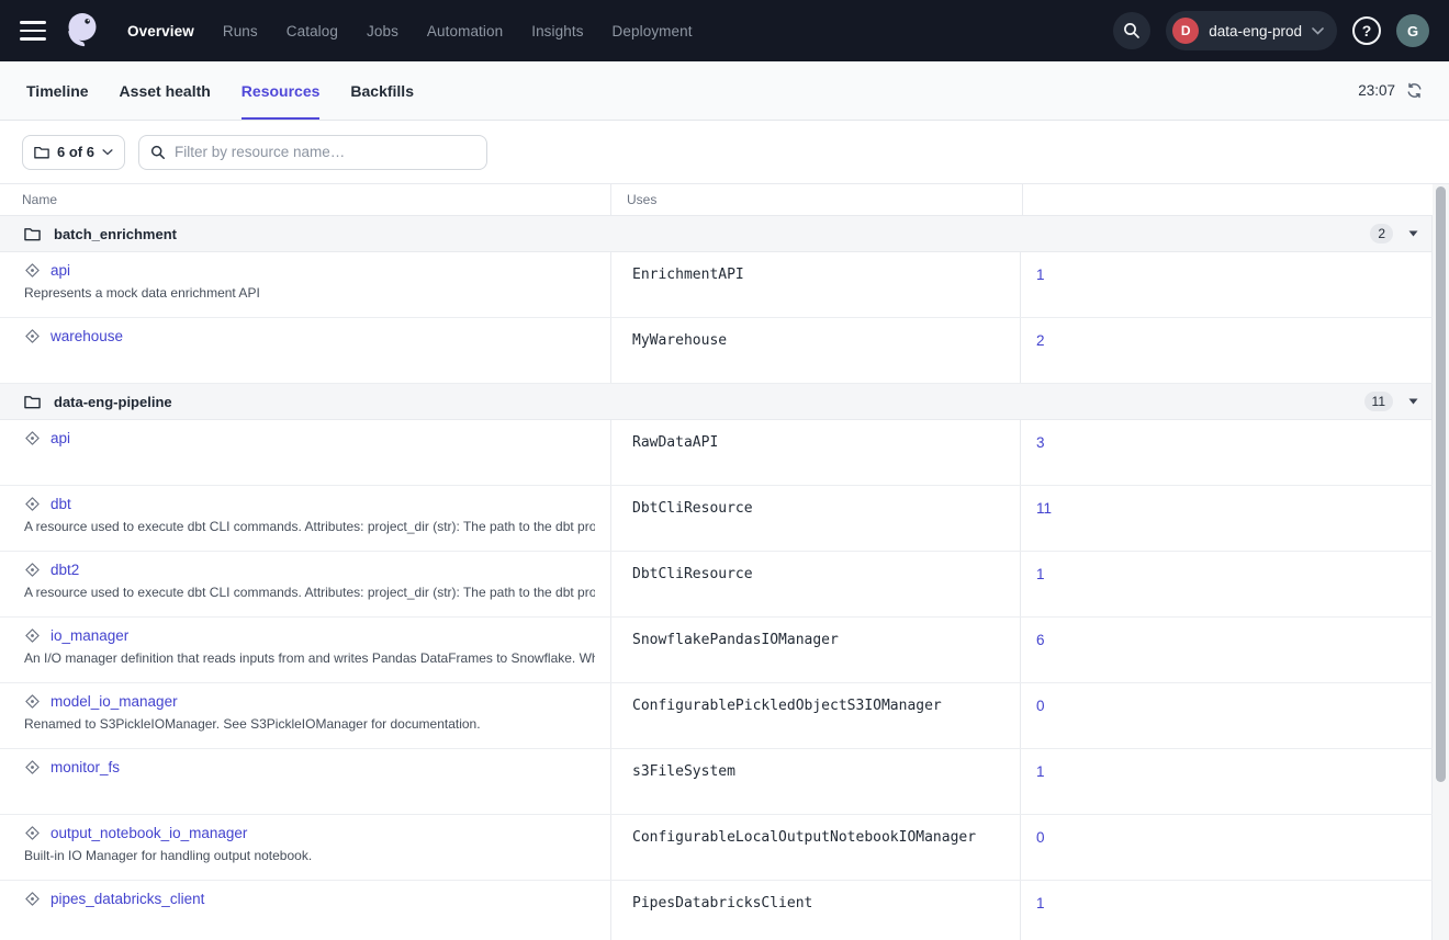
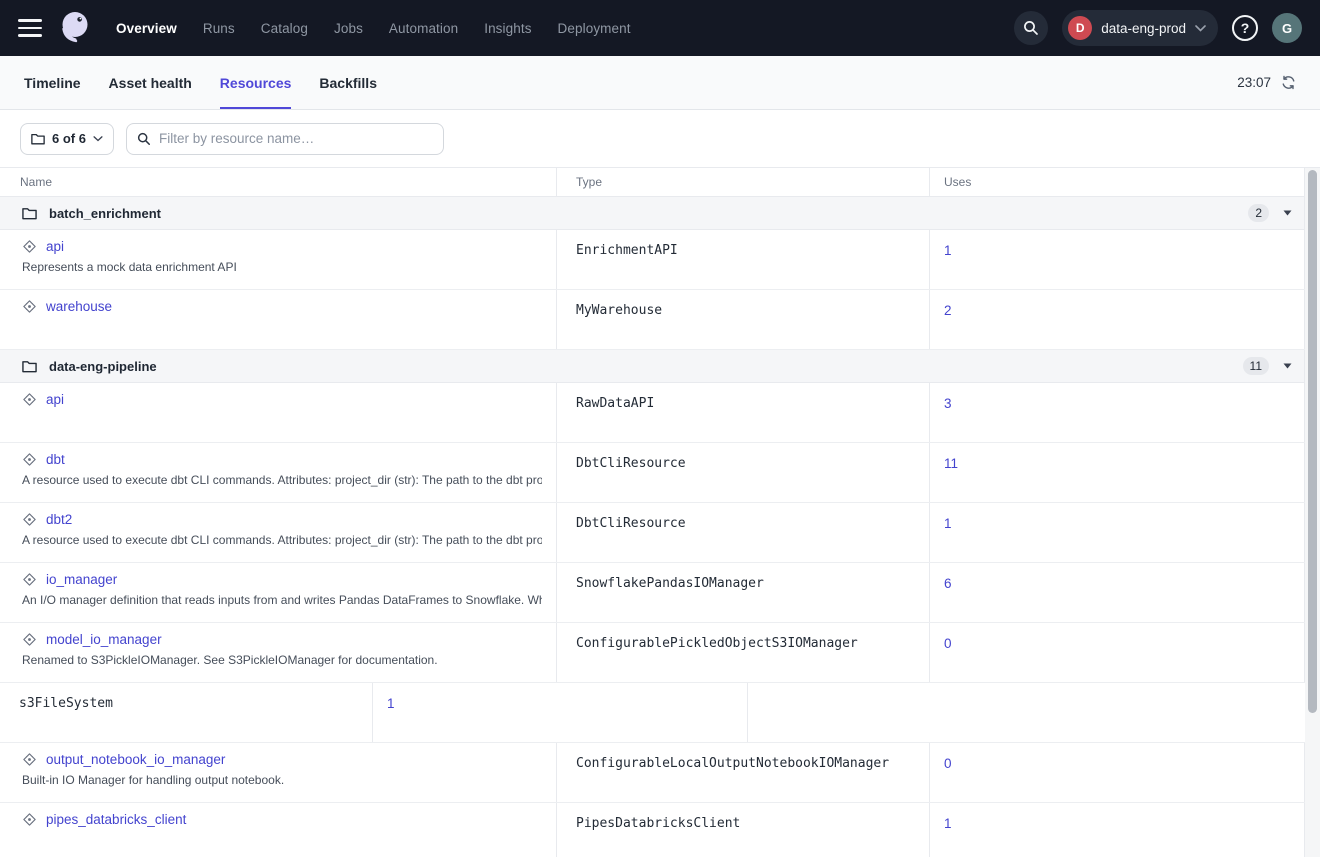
  Overview
  Runs
  Catalog
  Jobs
  Automation
  Insights
  Deployment
  D
  data-eng-prod
  ?
  G
  Timeline
  Asset health
  Resources
  Backfills
  23:07
  6 of 6
  Filter by resource name…
  Name
+ Type
  Uses
  batch_enrichment
  2
  api
  Represents a mock data enrichment API
  EnrichmentAPI
  1
  warehouse
  MyWarehouse
  2
  data-eng-pipeline
  11
  api
  RawDataAPI
  3
  dbt
  A resource used to execute dbt CLI commands. Attributes: project_dir (str): The path to the dbt pro
  DbtCliResource
  11
  dbt2
  A resource used to execute dbt CLI commands. Attributes: project_dir (str): The path to the dbt pro
  DbtCliResource
  1
  io_manager
  An I/O manager definition that reads inputs from and writes Pandas DataFrames to Snowflake. W
  SnowflakePandasIOManager
  6
  model_io_manager
  Renamed to S3PickleIOManager. See S3PickleIOManager for documentation.
  ConfigurablePickledObjectS3IOManager
  0
- monitor_fs
  s3FileSystem
  1
  output_notebook_io_manager
  Built-in IO Manager for handling output notebook.
  ConfigurableLocalOutputNotebookIOManager
  0
  pipes_databricks_client
  PipesDatabricksClient
  1
